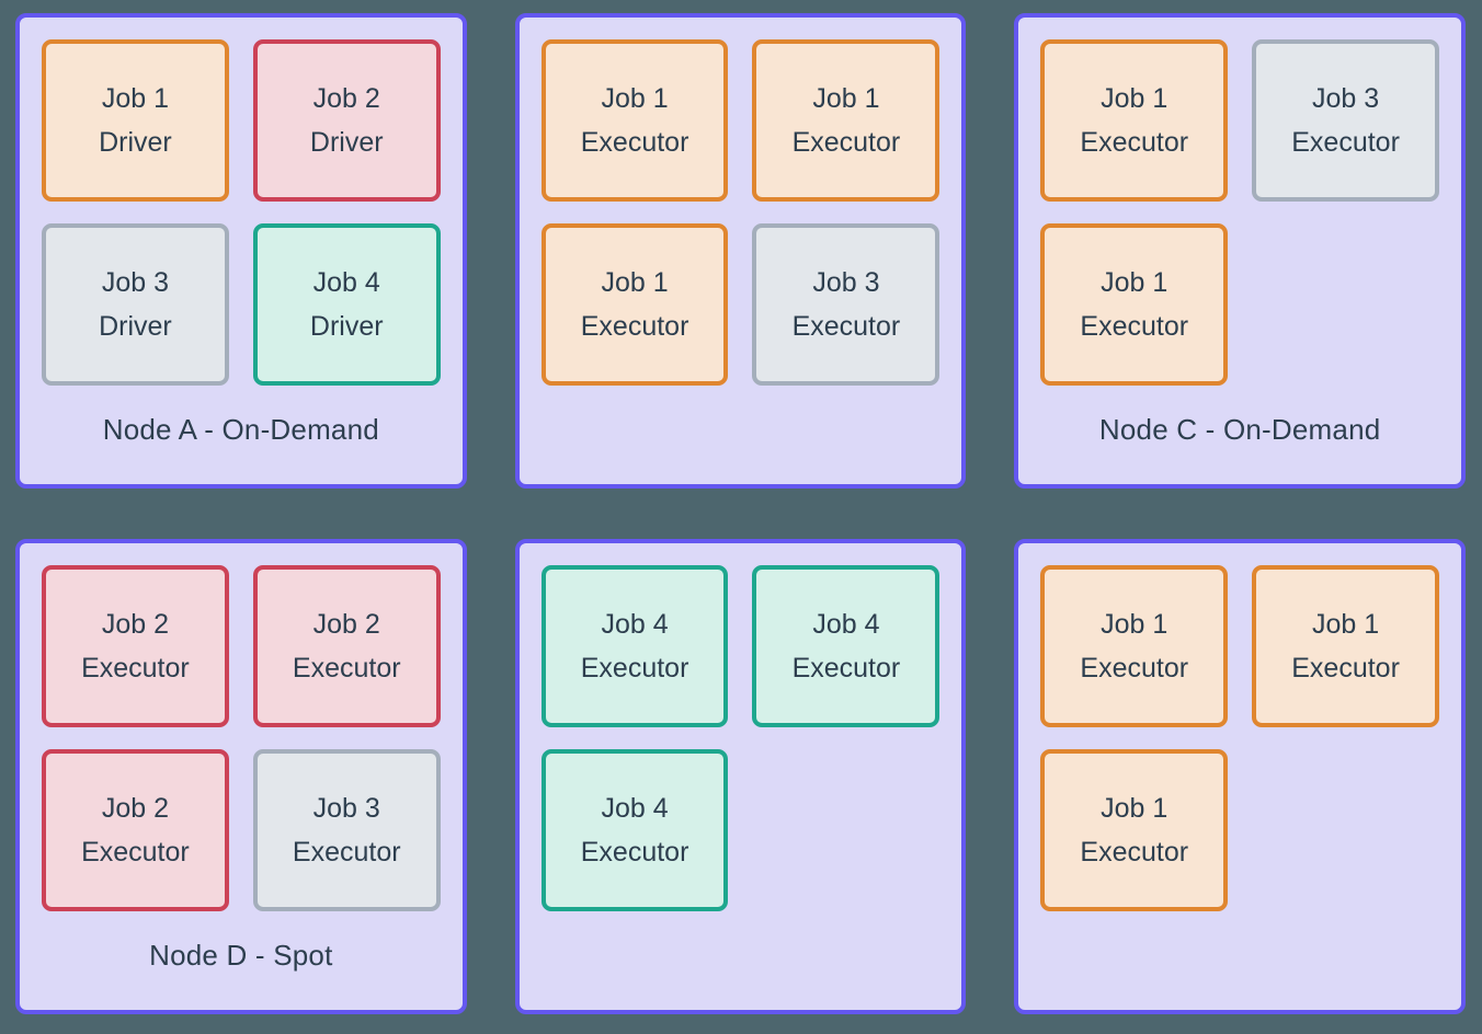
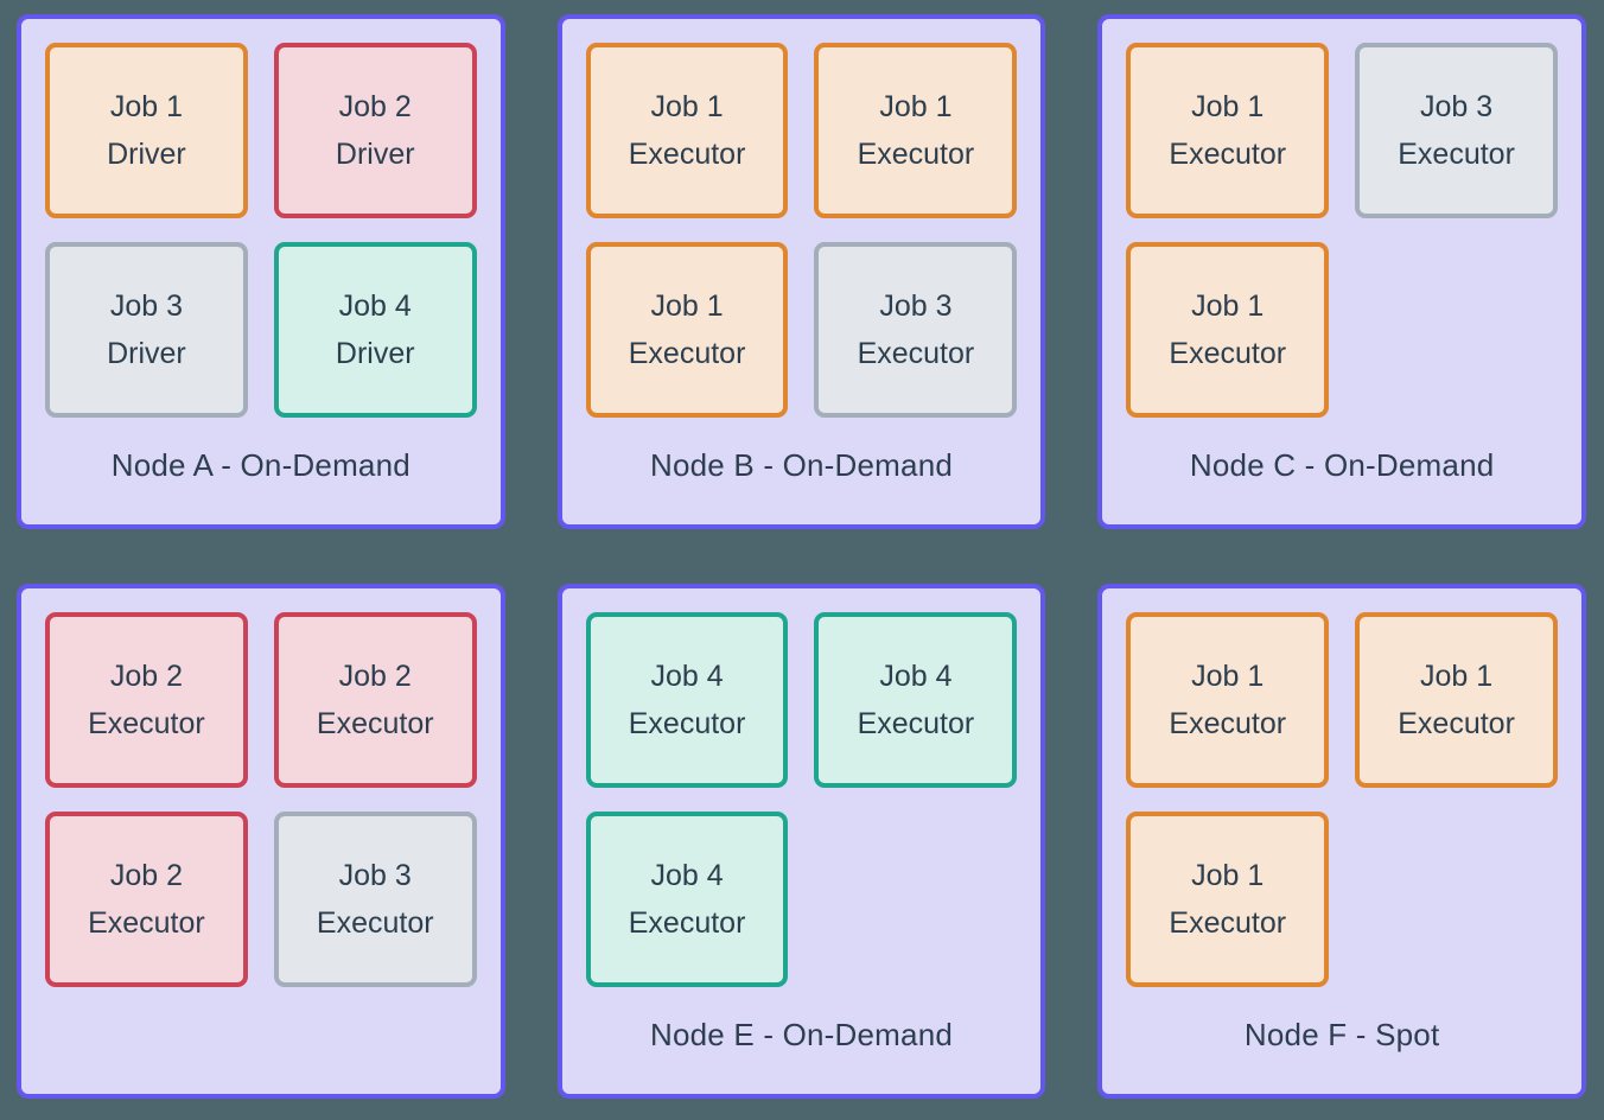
  Job 1
  Driver
  Job 2
  Driver
  Job 3
  Driver
  Job 4
  Driver
  Node A - On-Demand
  Job 1
  Executor
  Job 1
  Executor
  Job 1
  Executor
  Job 3
  Executor
+ Node B - On-Demand
  Job 1
  Executor
  Job 3
  Executor
  Job 1
  Executor
  Node C - On-Demand
  Job 2
  Executor
  Job 2
  Executor
  Job 2
  Executor
  Job 3
  Executor
- Node D - Spot
  Job 4
  Executor
  Job 4
  Executor
  Job 4
  Executor
+ Node E - On-Demand
  Job 1
  Executor
  Job 1
  Executor
  Job 1
  Executor
+ Node F - Spot
